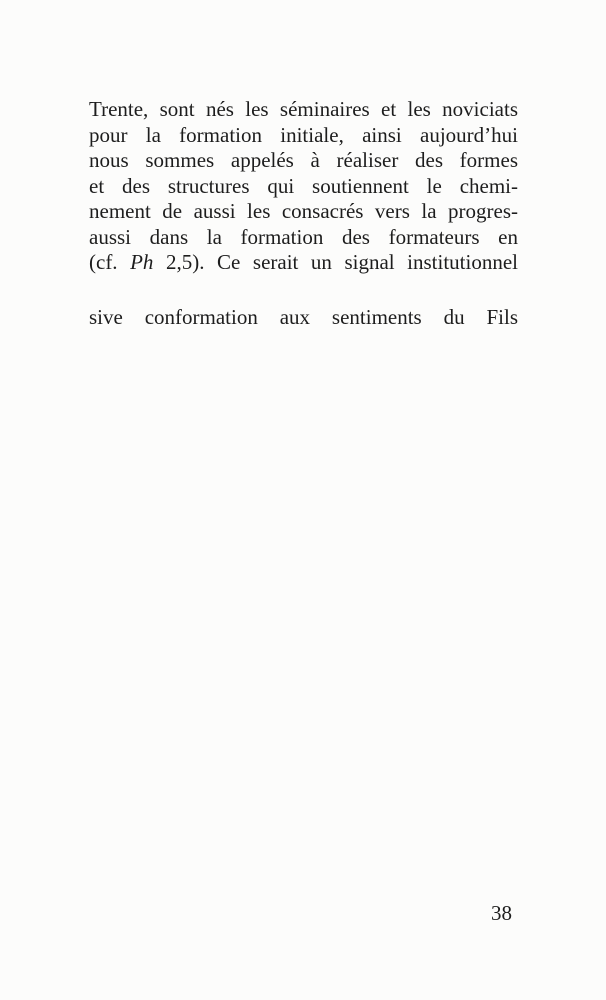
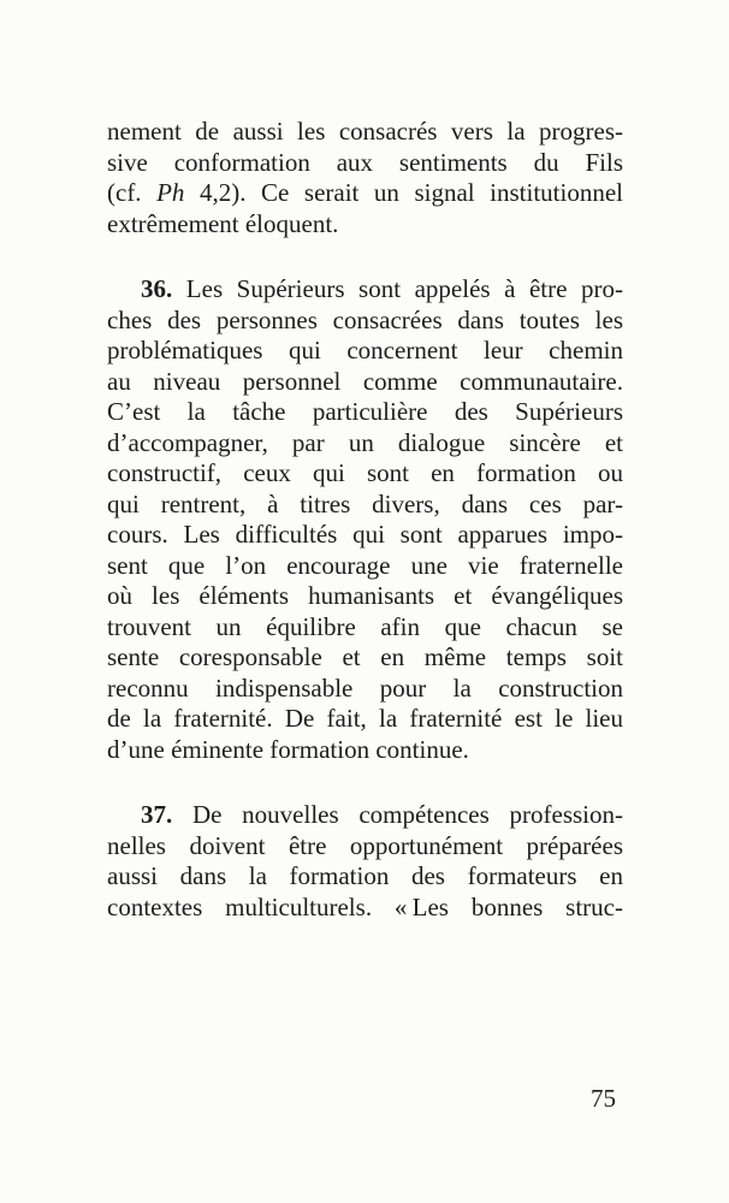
- Trente, sont nés les séminaires et les noviciats
- pour la formation initiale, ainsi aujourd’hui
- nous sommes appelés à réaliser des formes
- et des structures qui soutiennent le chemi-
  nement de aussi les consacrés vers la progres-
- aussi dans la formation des formateurs en
+ sive conformation aux sentiments du Fils
- (cf. Ph 2,5). Ce serait un signal institutionnel
+ (cf. Ph 4,2). Ce serait un signal institutionnel
+ extrêmement éloquent.
+ 36. Les Supérieurs sont appelés à être pro-
+ ches des personnes consacrées dans toutes les
+ problématiques qui concernent leur chemin
+ au niveau personnel comme communautaire.
+ C’est la tâche particulière des Supérieurs
+ d’accompagner, par un dialogue sincère et
+ constructif, ceux qui sont en formation ou
+ qui rentrent, à titres divers, dans ces par-
+ cours. Les difficultés qui sont apparues impo-
+ sent que l’on encourage une vie fraternelle
+ où les éléments humanisants et évangéliques
+ trouvent un équilibre afin que chacun se
+ sente coresponsable et en même temps soit
+ reconnu indispensable pour la construction
+ de la fraternité. De fait, la fraternité est le lieu
+ d’une éminente formation continue.
+ 37. De nouvelles compétences profession-
+ nelles doivent être opportunément préparées
- sive conformation aux sentiments du Fils
+ aussi dans la formation des formateurs en
+ contextes multiculturels. « Les bonnes struc-
- 38
+ 75
